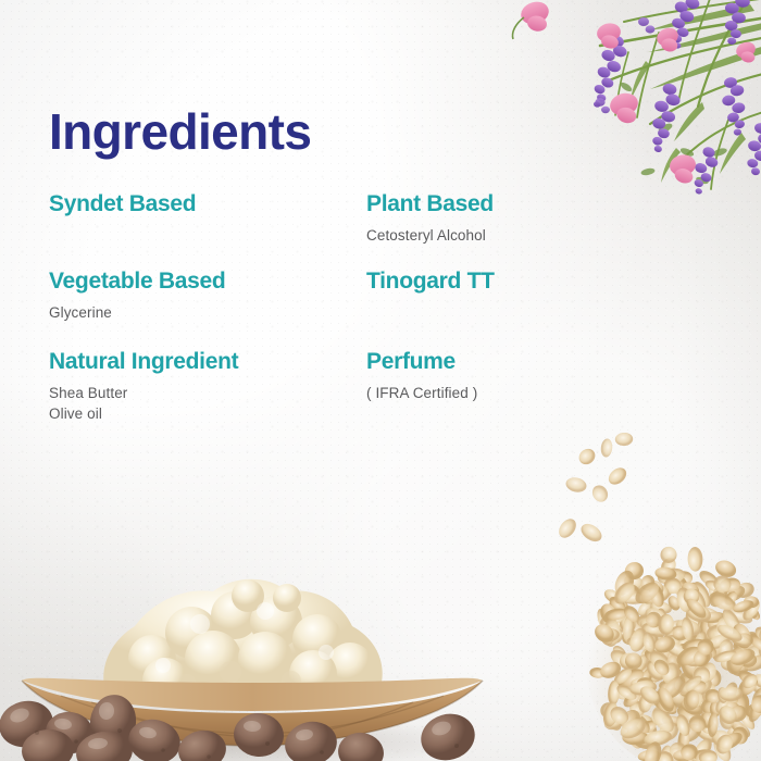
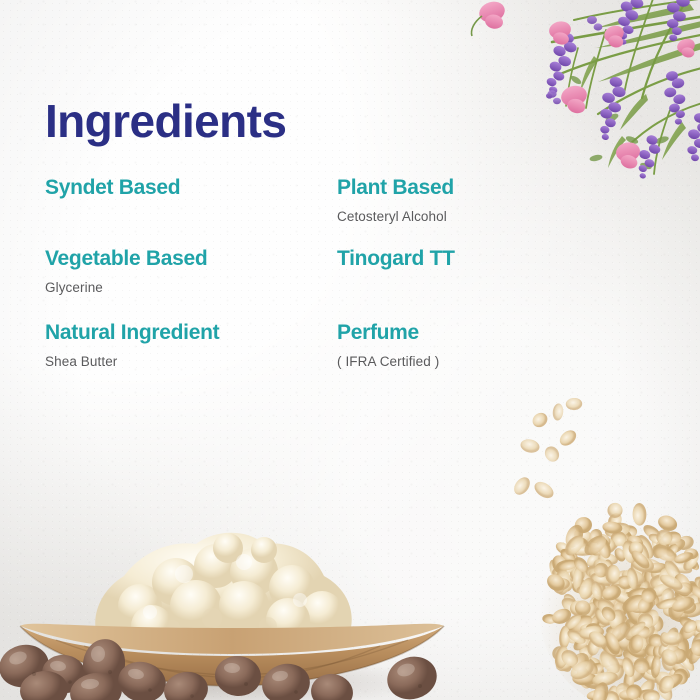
  Ingredients
  Syndet Based
  Vegetable Based
  Glycerine
  Natural Ingredient
  Shea Butter
- Olive oil
  Plant Based
  Cetosteryl Alcohol
  Tinogard TT
  Perfume
  ( IFRA Certified )
